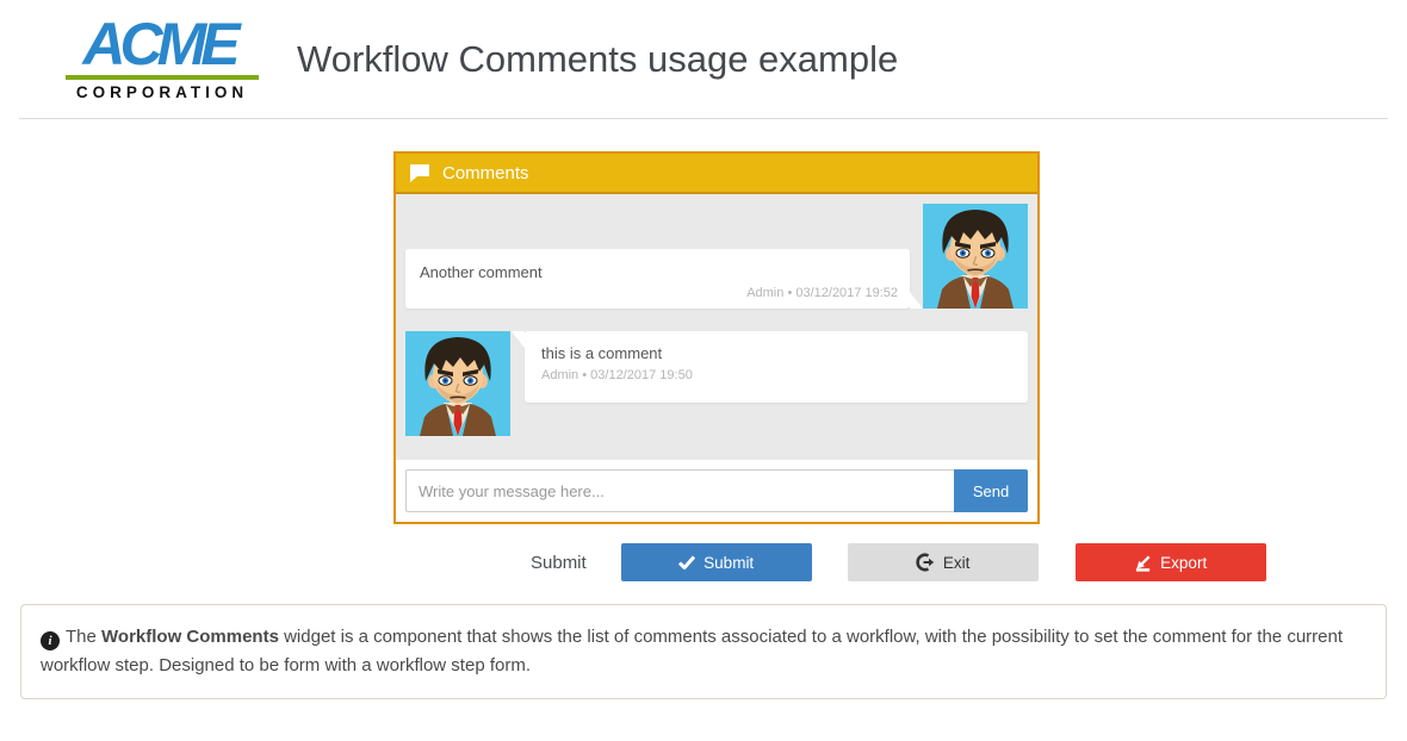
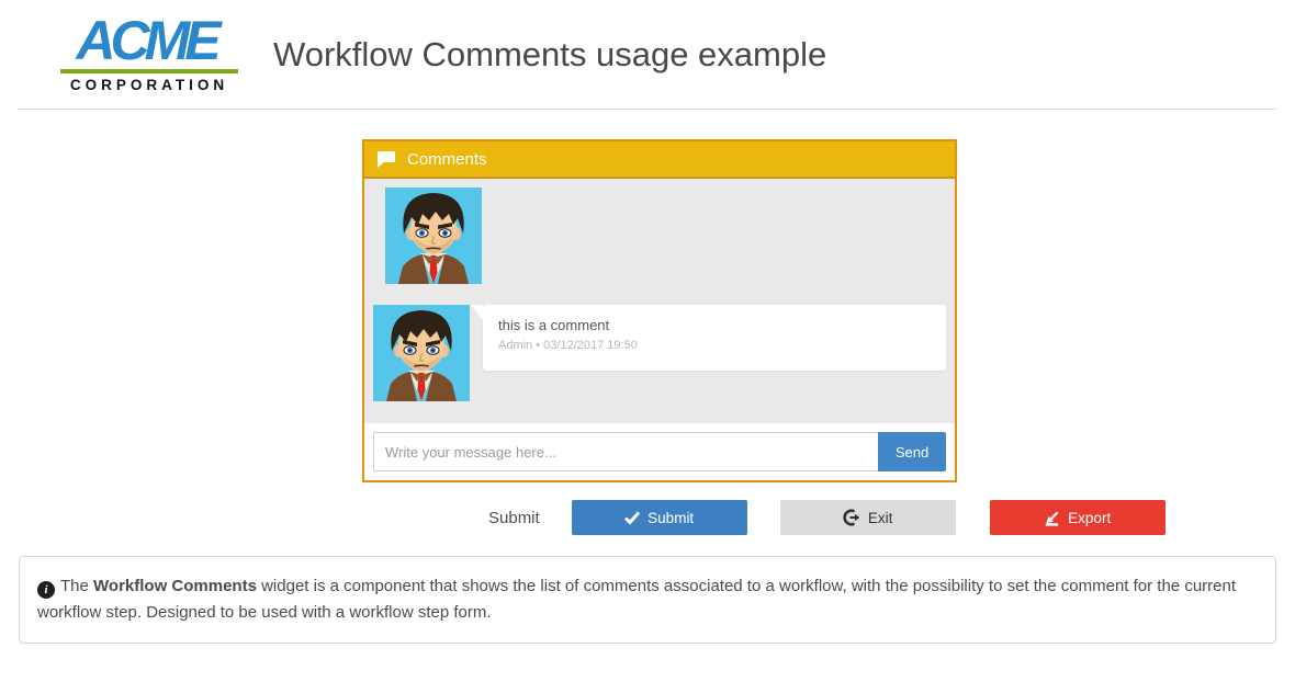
  ACME
  CORPORATION
  Workflow Comments usage example
  Comments
- Another comment
- Admin • 03/12/2017 19:52
  this is a comment
  Admin • 03/12/2017 19:50
  Write your message here...
  Send
  Submit
  Submit
  Exit
  Export
- i The Workflow Comments widget is a component that shows the list of comments associated to a workflow, with the possibility to set the comment for the current workflow step. Designed to be form with a workflow step form.
+ i The Workflow Comments widget is a component that shows the list of comments associated to a workflow, with the possibility to set the comment for the current workflow step. Designed to be used with a workflow step form.
